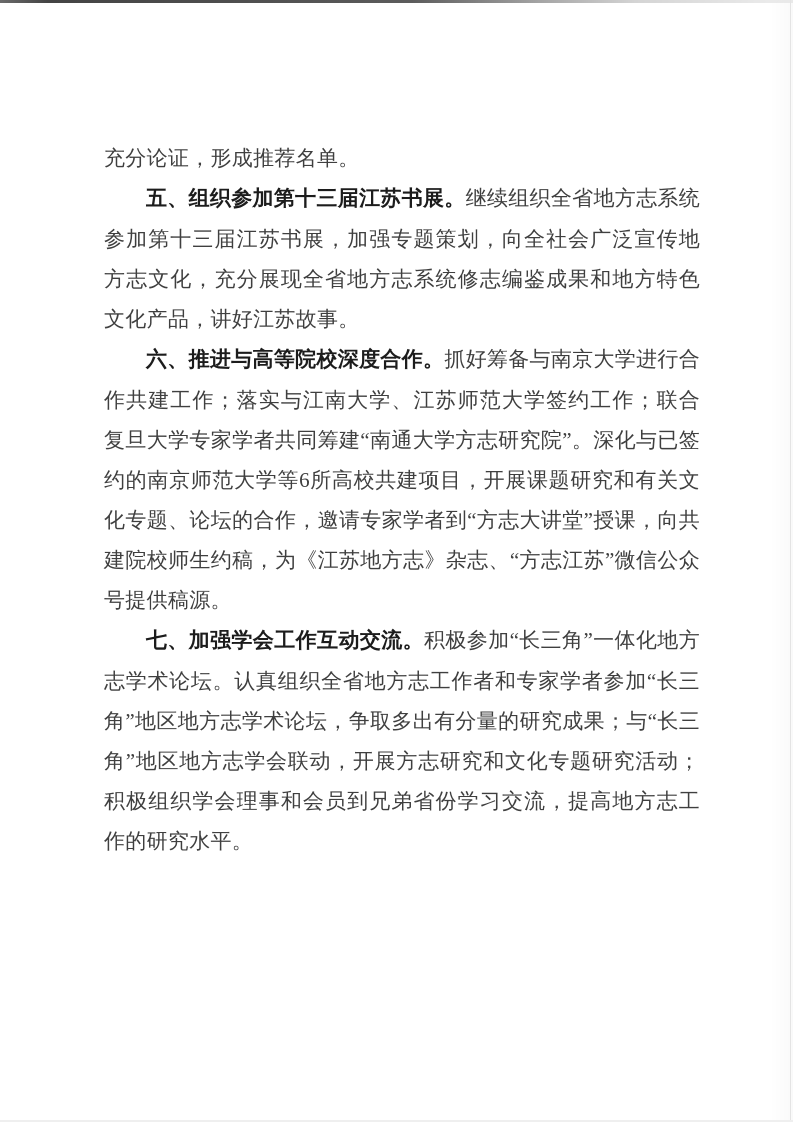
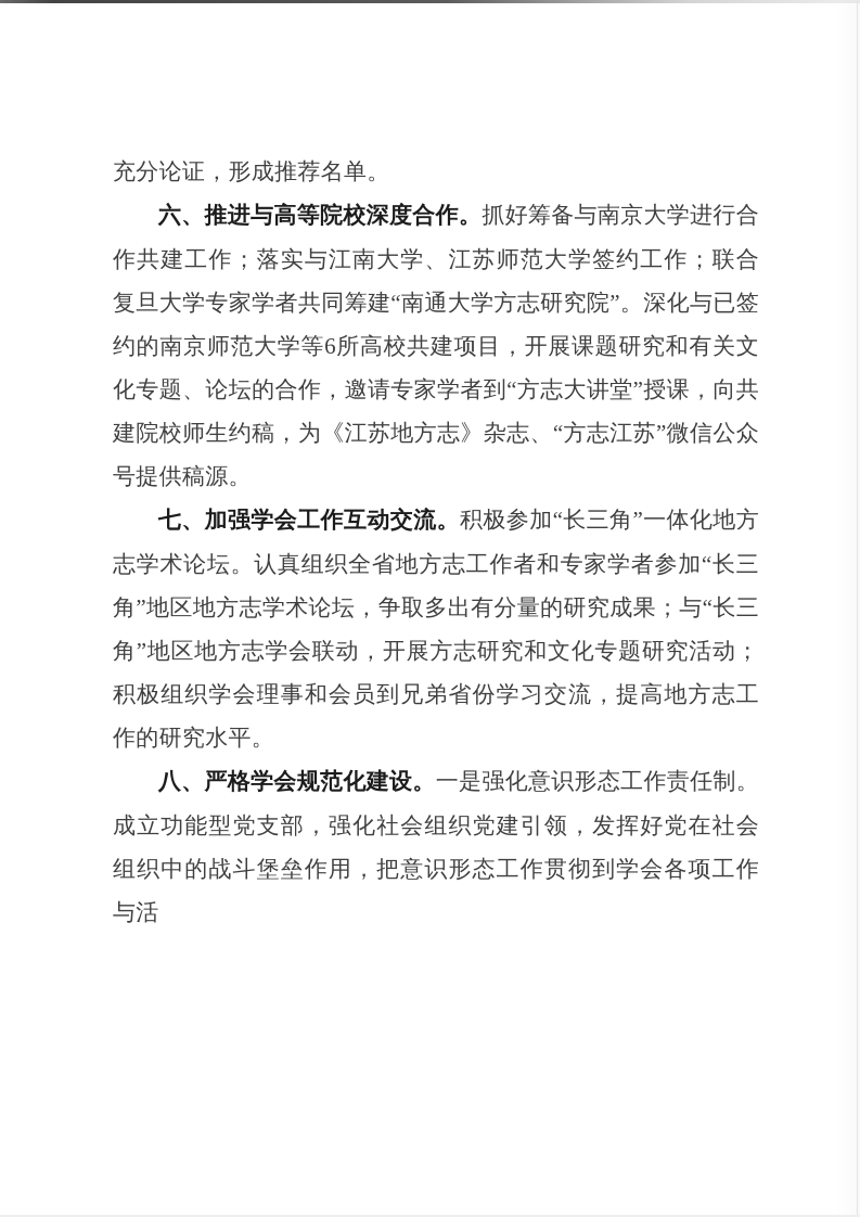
  充分论证，形成推荐名单。
- 五、组织参加第十三届江苏书展。继续组织全省地方志系统参加第十三届江苏书展，加强专题策划，向全社会广泛宣传地方志文化，充分展现全省地方志系统修志编鉴成果和地方特色文化产品，讲好江苏故事。
  六、推进与高等院校深度合作。抓好筹备与南京大学进行合作共建工作；落实与江南大学、江苏师范大学签约工作；联合复旦大学专家学者共同筹建“南通大学方志研究院”。深化与已签约的南京师范大学等6所高校共建项目，开展课题研究和有关文化专题、论坛的合作，邀请专家学者到“方志大讲堂”授课，向共建院校师生约稿，为《江苏地方志》杂志、“方志江苏”微信公众号提供稿源。
  七、加强学会工作互动交流。积极参加“长三角”一体化地方志学术论坛。认真组织全省地方志工作者和专家学者参加“长三角”地区地方志学术论坛，争取多出有分量的研究成果；与“长三角”地区地方志学会联动，开展方志研究和文化专题研究活动；积极组织学会理事和会员到兄弟省份学习交流，提高地方志工作的研究水平。
+ 八、严格学会规范化建设。一是强化意识形态工作责任制。成立功能型党支部，强化社会组织党建引领，发挥好党在社会组织中的战斗堡垒作用，把意识形态工作贯彻到学会各项工作与活
